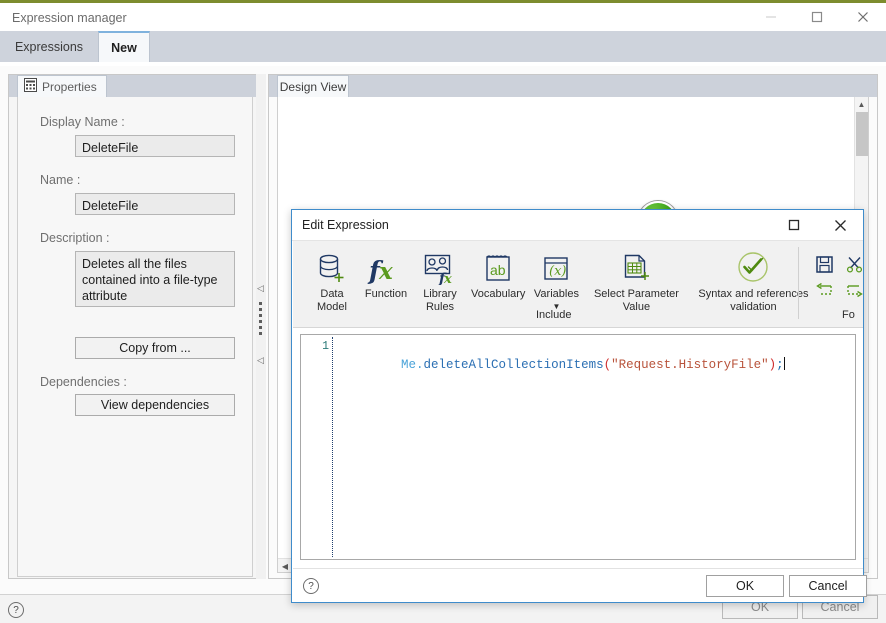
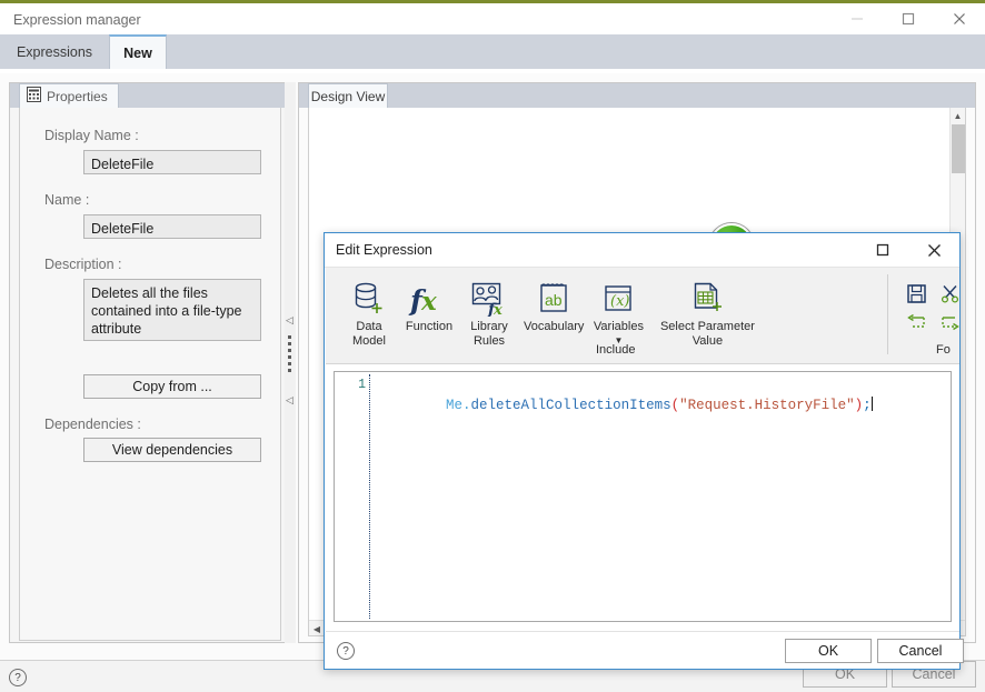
  Expression manager
  Expressions
  New
  Properties
  Display Name :
  DeleteFile
  Name :
  DeleteFile
  Description :
  Deletes all the files contained into a file-type attribute
  Copy from ...
  Dependencies :
  View dependencies
  ◁
  ◁
  Design View
  ▲
  ◀
  ?
  OK
  Cancel
  Edit Expression
  Data
  Model
  f
  x
  Function
  f
  x
  Library
  Rules
  ab
  Vocabulary
  (x)
  Variables
  ▼
  Select Parameter
  Value
- Syntax and references
- validation
  Include
  Fo
  1
  Me.deleteAllCollectionItems("Request.HistoryFile");
  ?
  OK
  Cancel
